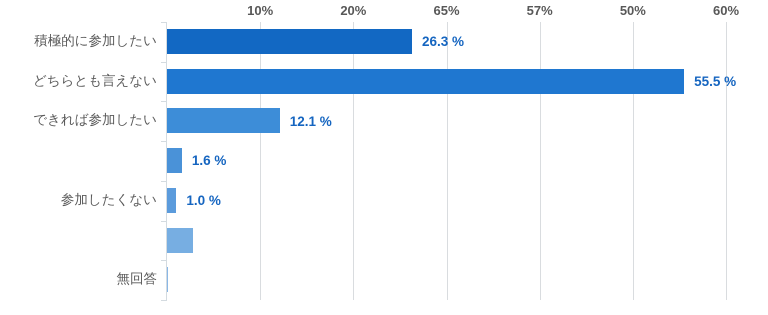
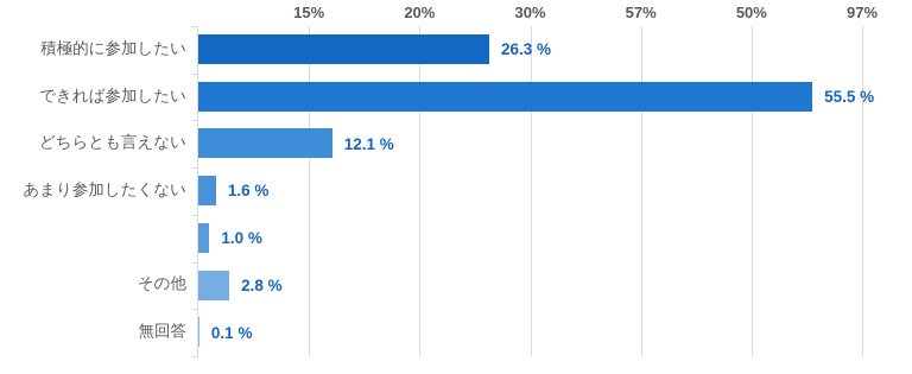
- 10%
+ 15%
  20%
- 65%
+ 30%
  57%
  50%
- 60%
+ 97%
  積極的に参加したい
  26.3 %
- どちらとも言えない
+ できれば参加したい
  55.5 %
- できれば参加したい
+ どちらとも言えない
  12.1 %
+ あまり参加したくない
  1.6 %
- 参加したくない
  1.0 %
+ その他
+ 2.8 %
  無回答
+ 0.1 %
